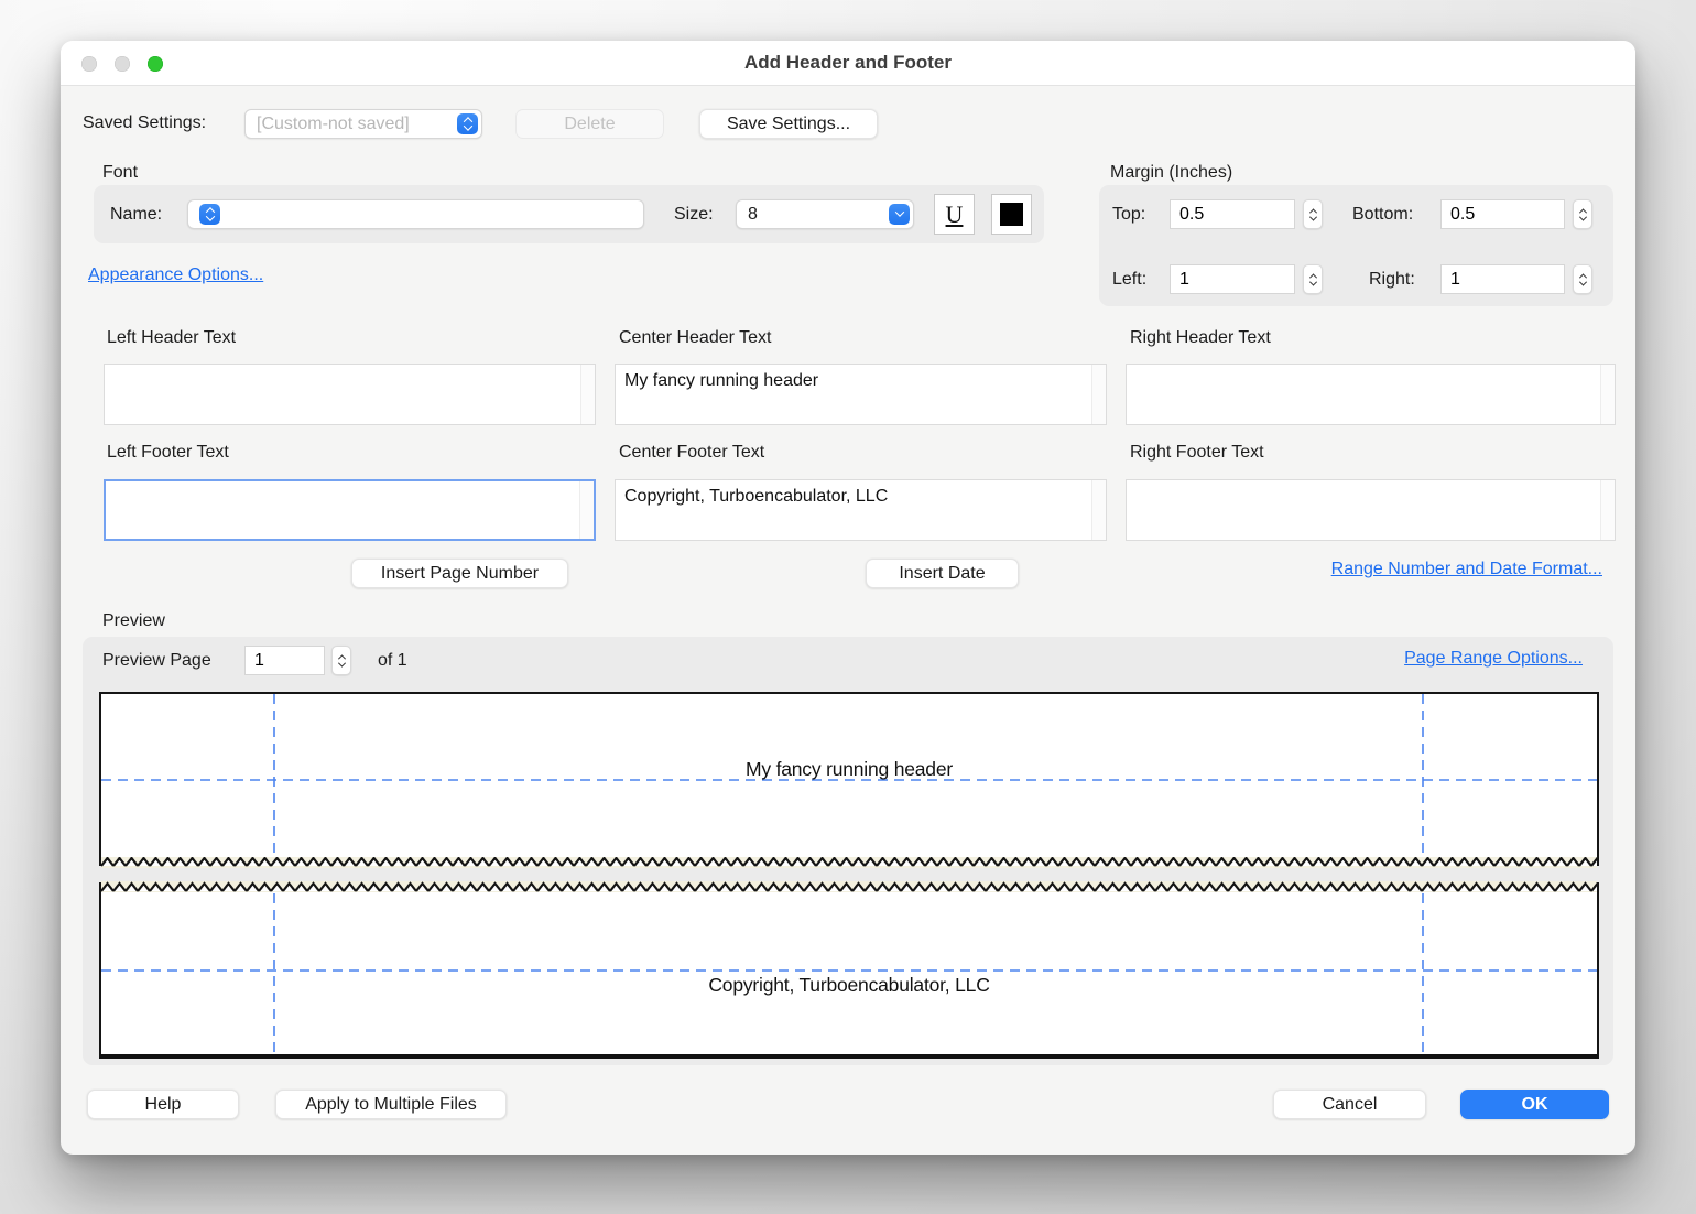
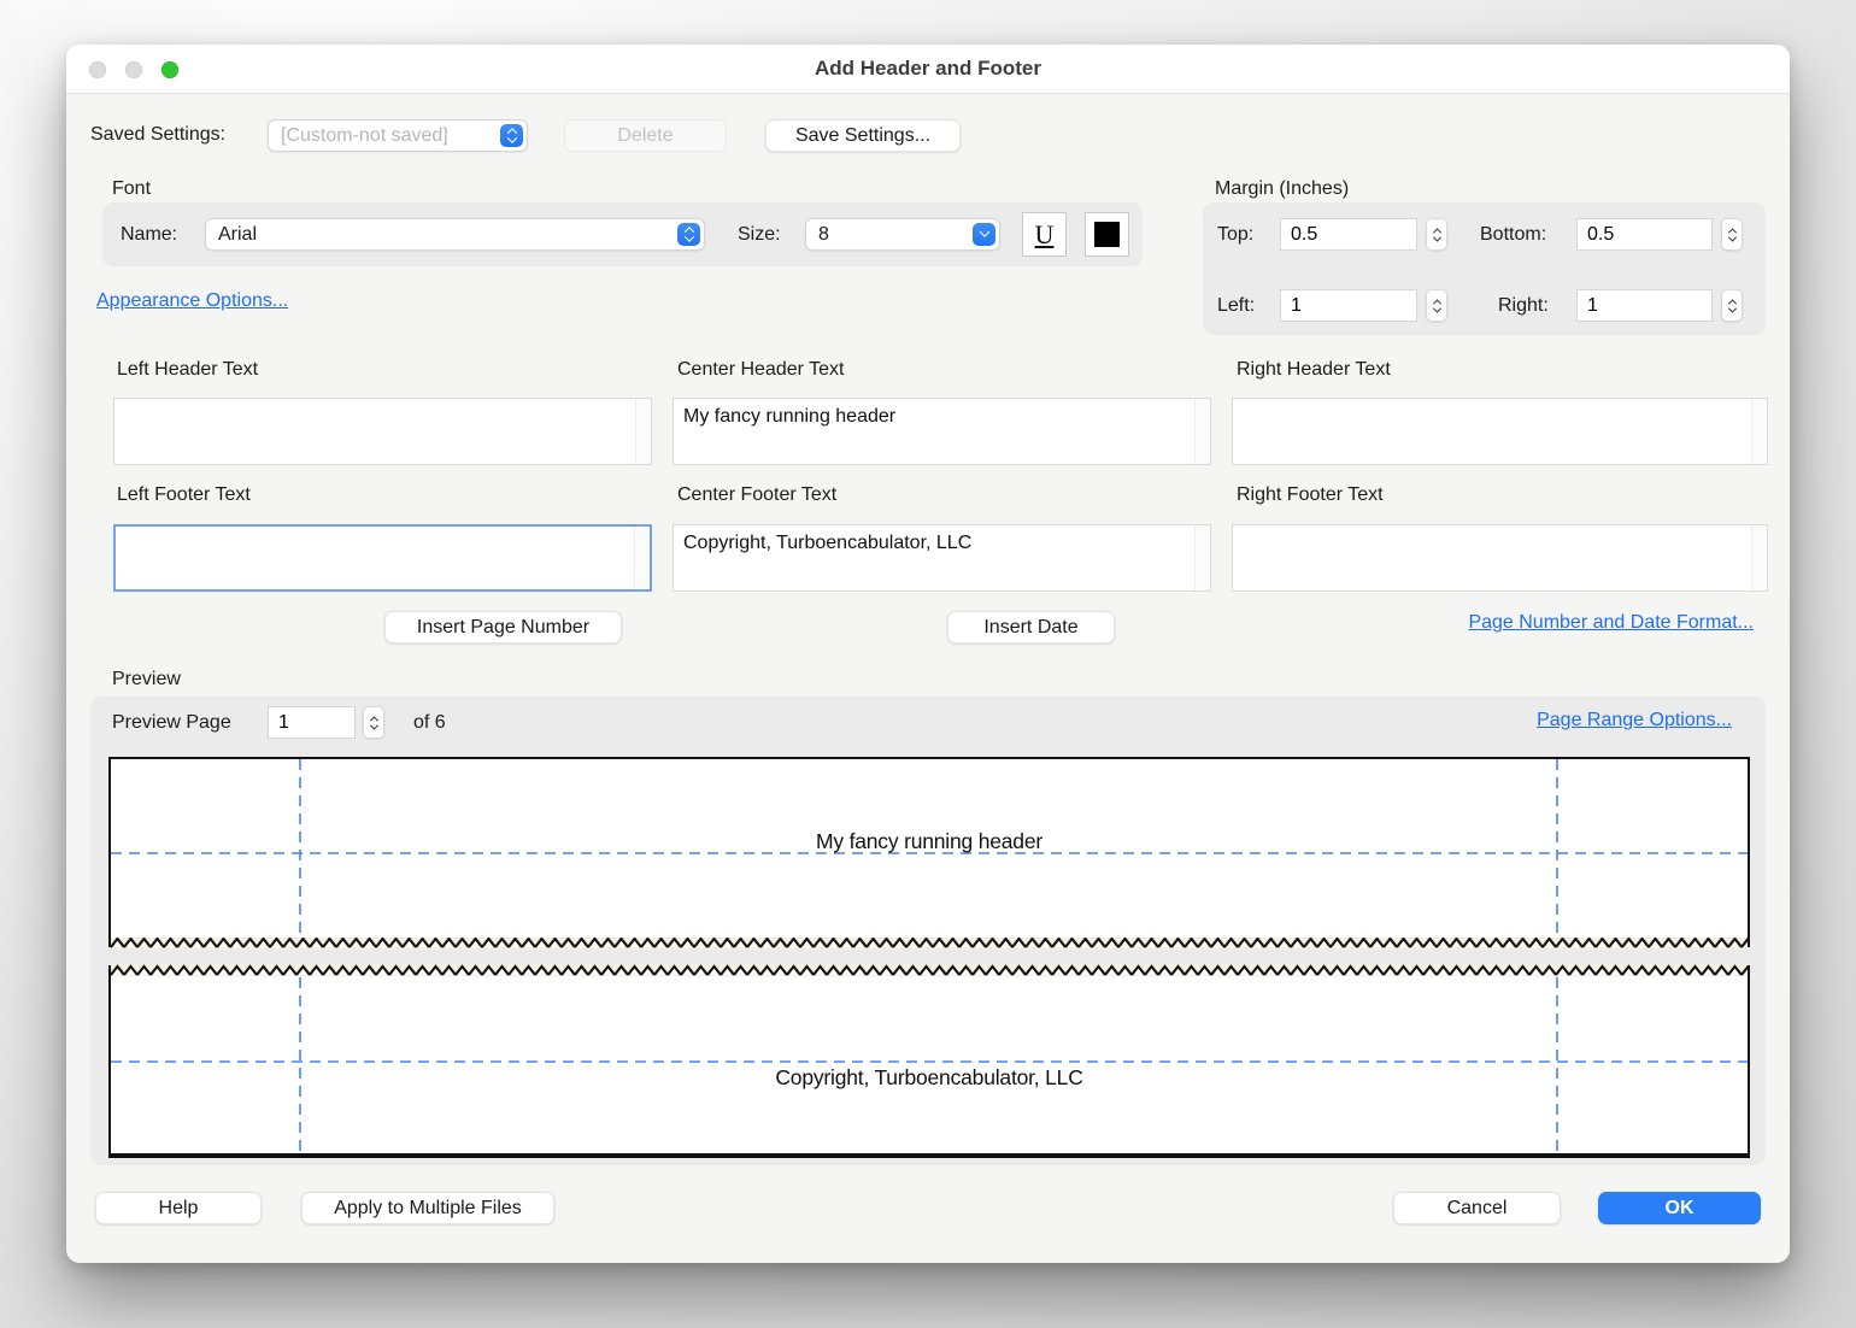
  Add Header and Footer
  Saved Settings:
  [Custom-not saved]
  Delete
  Save Settings...
  Font
  Name:
+ Arial
  Size:
  8
  U
  Margin (Inches)
  Top:
  0.5
  Bottom:
  0.5
  Left:
  1
  Right:
  1
  Appearance Options...
  Left Header Text
  Center Header Text
  Right Header Text
  My fancy running header
  Left Footer Text
  Center Footer Text
  Right Footer Text
  Copyright, Turboencabulator, LLC
  Insert Page Number
  Insert Date
- Range Number and Date Format...
+ Page Number and Date Format...
  Preview
  Preview Page
  1
- of 1
+ of 6
  Page Range Options...
  My fancy running header
  Copyright, Turboencabulator, LLC
  Help
  Apply to Multiple Files
  Cancel
  OK
